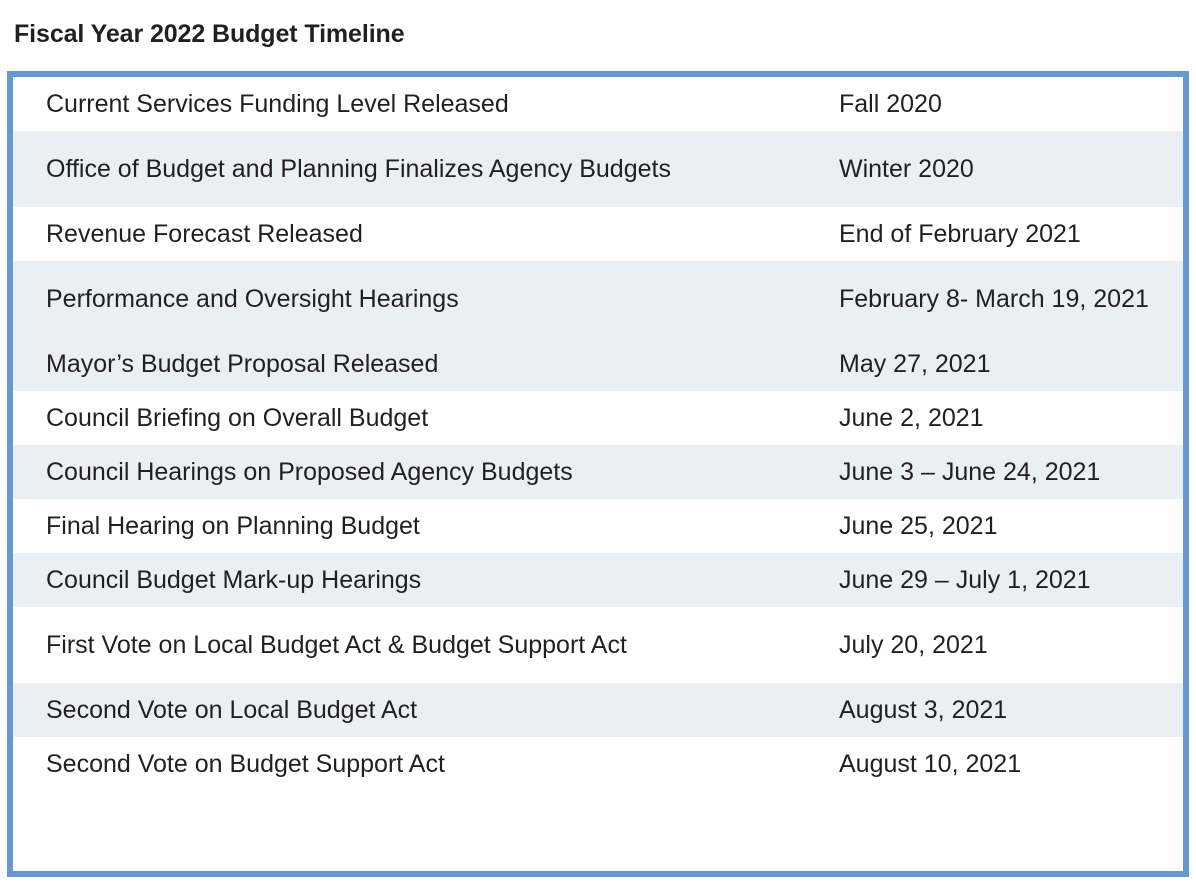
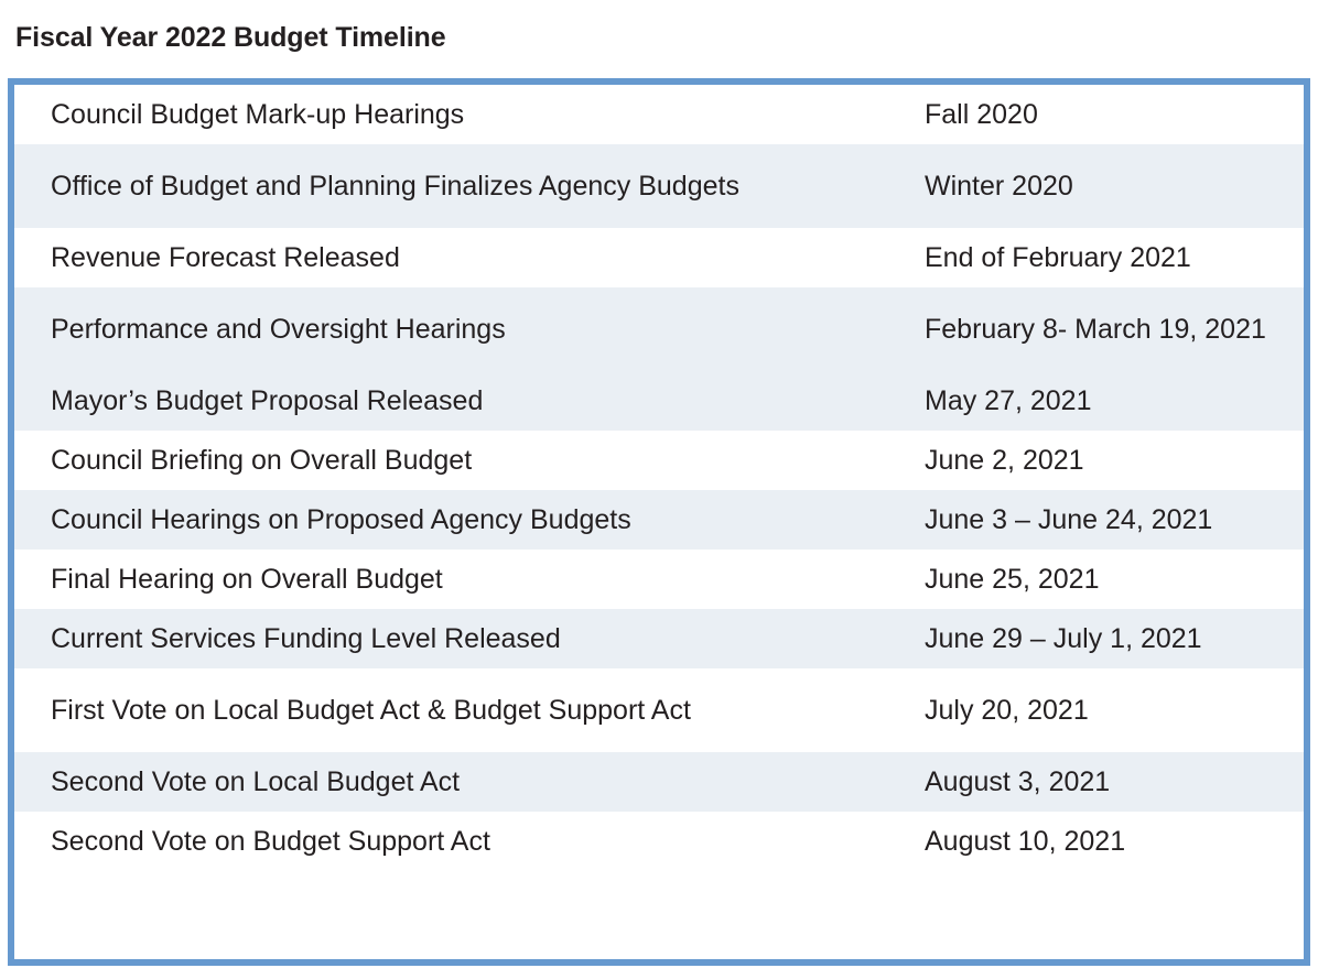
  Fiscal Year 2022 Budget Timeline
- Current Services Funding Level Released	Fall 2020
+ Council Budget Mark-up Hearings	Fall 2020
  Office of Budget and Planning Finalizes Agency Budgets	Winter 2020
  Revenue Forecast Released	End of February 2021
  Performance and Oversight Hearings	February 8- March 19, 2021
  Mayor’s Budget Proposal Released	May 27, 2021
  Council Briefing on Overall Budget	June 2, 2021
  Council Hearings on Proposed Agency Budgets	June 3 – June 24, 2021
- Final Hearing on Planning Budget	June 25, 2021
+ Final Hearing on Overall Budget	June 25, 2021
- Council Budget Mark-up Hearings	June 29 – July 1, 2021
+ Current Services Funding Level Released	June 29 – July 1, 2021
  First Vote on Local Budget Act & Budget Support Act	July 20, 2021
  Second Vote on Local Budget Act	August 3, 2021
  Second Vote on Budget Support Act	August 10, 2021
